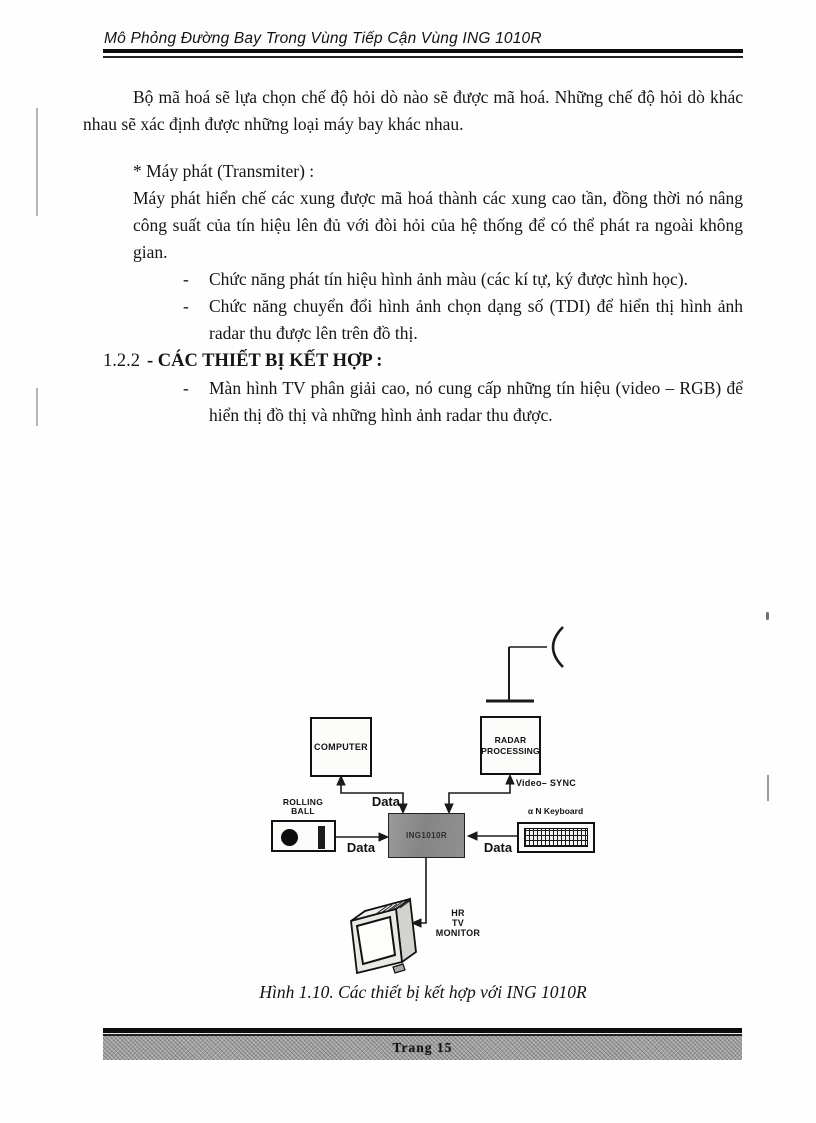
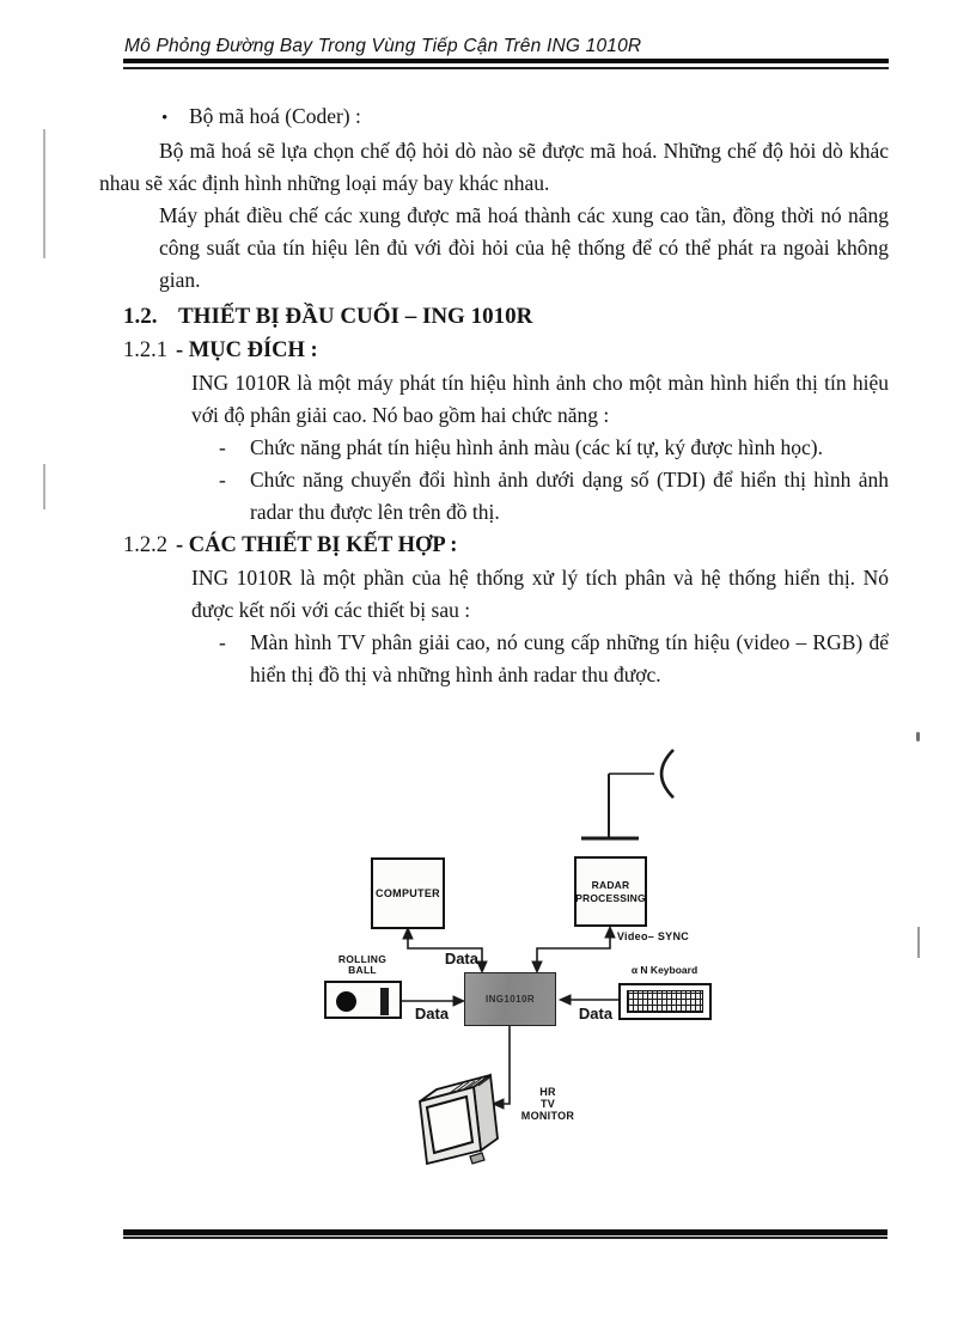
- Mô Phỏng Đường Bay Trong Vùng Tiếp Cận Vùng ING 1010R
+ Mô Phỏng Đường Bay Trong Vùng Tiếp Cận Trên ING 1010R
+ • Bộ mã hoá (Coder) :
- Bộ mã hoá sẽ lựa chọn chế độ hỏi dò nào sẽ được mã hoá. Những chế độ hỏi dò khác nhau sẽ xác định được những loại máy bay khác nhau.
+ Bộ mã hoá sẽ lựa chọn chế độ hỏi dò nào sẽ được mã hoá. Những chế độ hỏi dò khác nhau sẽ xác định hình những loại máy bay khác nhau.
- * Máy phát (Transmiter) :
- Máy phát hiển chế các xung được mã hoá thành các xung cao tần, đồng thời nó nâng công suất của tín hiệu lên đủ với đòi hỏi của hệ thống để có thể phát ra ngoài không gian.
+ Máy phát điều chế các xung được mã hoá thành các xung cao tần, đồng thời nó nâng công suất của tín hiệu lên đủ với đòi hỏi của hệ thống để có thể phát ra ngoài không gian.
+ 1.2. THIẾT BỊ ĐẦU CUỐI – ING 1010R
+ 1.2.1 - MỤC ĐÍCH :
+ ING 1010R là một máy phát tín hiệu hình ảnh cho một màn hình hiển thị tín hiệu với độ phân giải cao. Nó bao gồm hai chức năng :
  -
  Chức năng phát tín hiệu hình ảnh màu (các kí tự, ký được hình học).
  -
- Chức năng chuyển đổi hình ảnh chọn dạng số (TDI) để hiển thị hình ảnh radar thu được lên trên đồ thị.
+ Chức năng chuyển đổi hình ảnh dưới dạng số (TDI) để hiển thị hình ảnh radar thu được lên trên đồ thị.
  1.2.2 - CÁC THIẾT BỊ KẾT HỢP :
+ ING 1010R là một phần của hệ thống xử lý tích phân và hệ thống hiển thị. Nó được kết nối với các thiết bị sau :
  -
  Màn hình TV phân giải cao, nó cung cấp những tín hiệu (video – RGB) để hiển thị đồ thị và những hình ảnh radar thu được.
  COMPUTER
  RADAR
  PROCESSING
  ING1010R
  ROLLING
  BALL
  α N Keyboard
  Video– SYNC
  HR
  TV
  MONITOR
  Data
  Data
  Data
- Hình 1.10. Các thiết bị kết hợp với ING 1010R
- Trang 15
